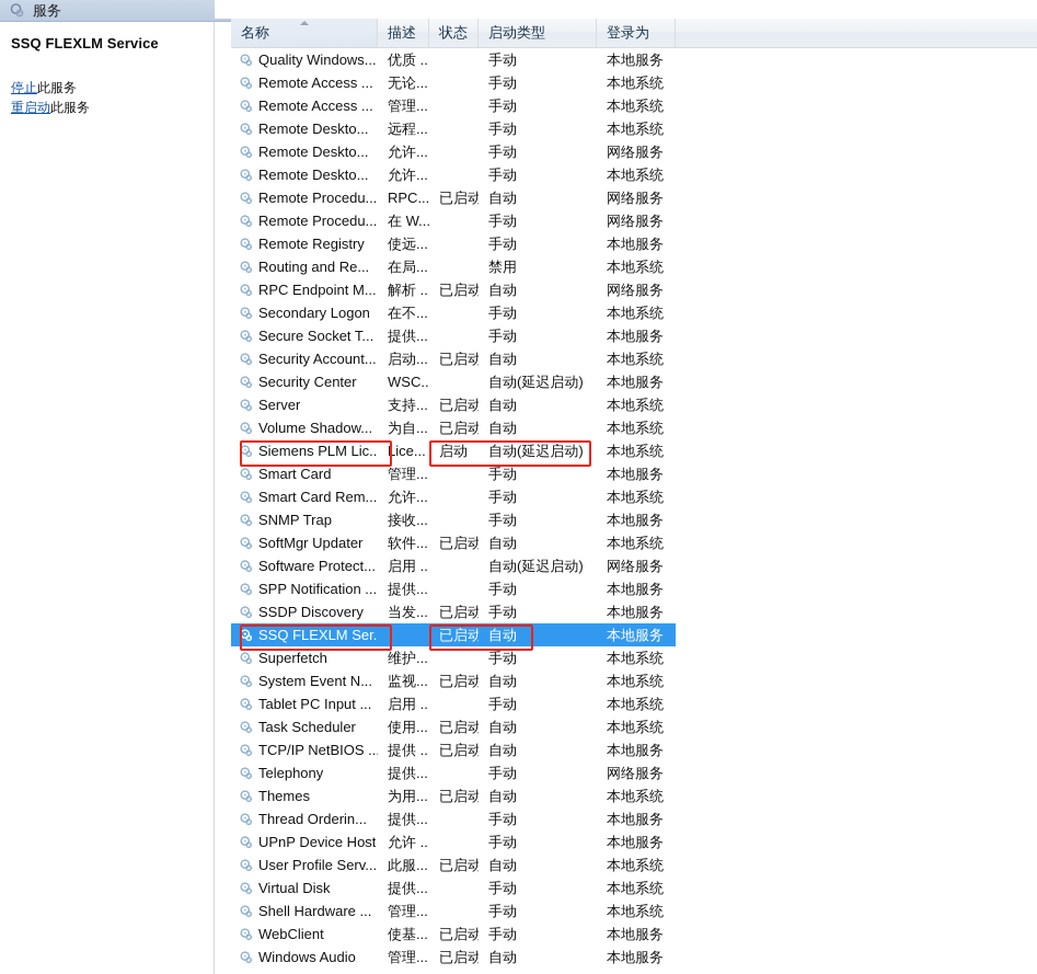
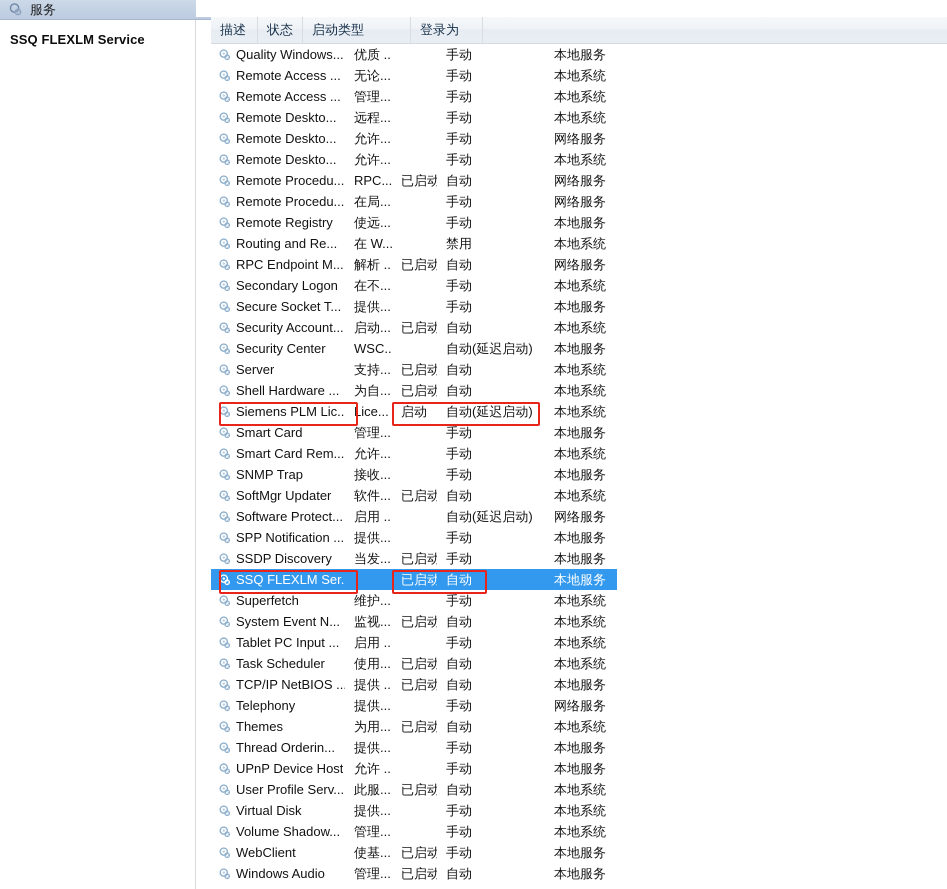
  服务
  SSQ FLEXLM Service
- 停止此服务
- 重启动此服务
- 名称
  描述
  状态
  启动类型
  登录为
  Quality Windows...
  优质 ..
  手动
  本地服务
  Remote Access ...
  无论...
  手动
  本地系统
  Remote Access ...
  管理...
  手动
  本地系统
  Remote Deskto...
  远程...
  手动
  本地系统
  Remote Deskto...
  允许...
  手动
  网络服务
  Remote Deskto...
  允许...
  手动
  本地系统
  Remote Procedu...
  RPC...
  已启动
  自动
  网络服务
  Remote Procedu...
- 在 W...
+ 在局...
  手动
  网络服务
  Remote Registry
  使远...
  手动
  本地服务
  Routing and Re...
- 在局...
+ 在 W...
  禁用
  本地系统
  RPC Endpoint M...
  解析 ..
  已启动
  自动
  网络服务
  Secondary Logon
  在不...
  手动
  本地系统
  Secure Socket T...
  提供...
  手动
  本地服务
  Security Account...
  启动...
  已启动
  自动
  本地系统
  Security Center
  WSC..
  自动(延迟启动)
  本地服务
  Server
  支持...
  已启动
  自动
  本地系统
- Volume Shadow...
+ Shell Hardware ...
  为自...
  已启动
  自动
  本地系统
  Siemens PLM Lic..
  Lice...
  启动
  自动(延迟启动)
  本地系统
  Smart Card
  管理...
  手动
  本地服务
  Smart Card Rem...
  允许...
  手动
  本地系统
  SNMP Trap
  接收...
  手动
  本地服务
  SoftMgr Updater
  软件...
  已启动
  自动
  本地系统
  Software Protect...
  启用 ..
  自动(延迟启动)
  网络服务
  SPP Notification ...
  提供...
  手动
  本地服务
  SSDP Discovery
  当发...
  已启动
  手动
  本地服务
  SSQ FLEXLM Ser.
  已启动
  自动
  本地服务
  Superfetch
  维护...
  手动
  本地系统
  System Event N...
  监视...
  已启动
  自动
  本地系统
  Tablet PC Input ...
  启用 ..
  手动
  本地系统
  Task Scheduler
  使用...
  已启动
  自动
  本地系统
  TCP/IP NetBIOS ..
  提供 ..
  已启动
  自动
  本地服务
  Telephony
  提供...
  手动
  网络服务
  Themes
  为用...
  已启动
  自动
  本地系统
  Thread Orderin...
  提供...
  手动
  本地服务
  UPnP Device Host
  允许 ..
  手动
  本地服务
  User Profile Serv...
  此服...
  已启动
  自动
  本地系统
  Virtual Disk
  提供...
  手动
  本地系统
- Shell Hardware ...
+ Volume Shadow...
  管理...
  手动
  本地系统
  WebClient
  使基...
  已启动
  手动
  本地服务
  Windows Audio
  管理...
  已启动
  自动
  本地服务
